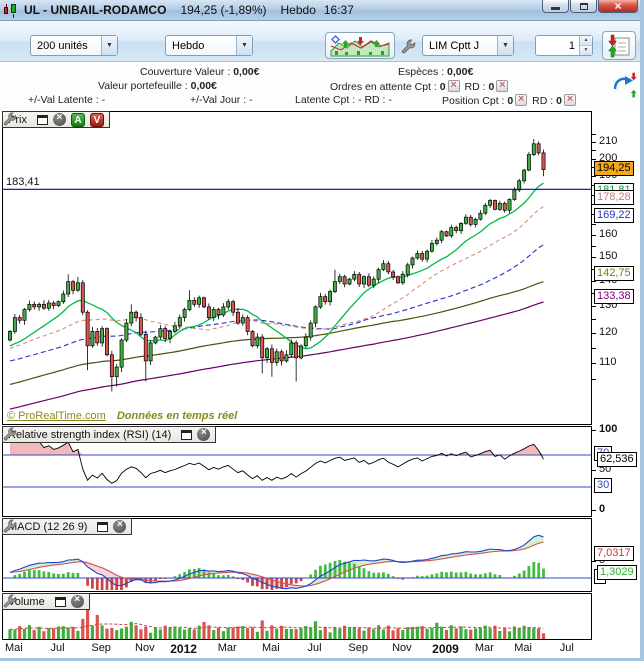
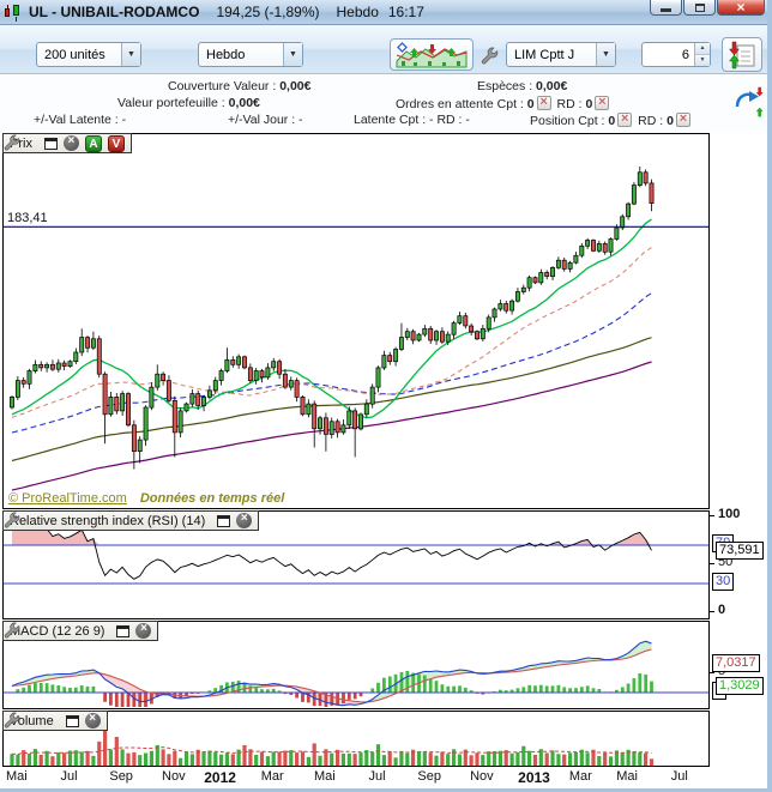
  UL - UNIBAIL-RODAMCO
  194,25 (-1,89%)
  Hebdo
- 16:37
+ 16:17
  200 unités
  Hebdo
  LIM Cptt J
- 1
+ 6
  Couverture Valeur : 0,00€
  Espèces : 0,00€
  Valeur portefeuille : 0,00€
  Ordres en attente Cpt : 0 RD : 0
  +/-Val Latente : -
  +/-Val Jour : -
  Latente Cpt : - RD : -
  Position Cpt : 0 RD : 0
  rix
  A
  V
  183,41
  © ProRealTime.com Données en temps réel
  elative strength index (RSI) (14)
  ACD (12 26 9)
  olume
- 110
- 120
- 130
- 150
- 160
- 200
- 210
- 178,28
- 169,22
- 142,75
- 133,38
- 194,25
  100
  50
  0
  30
- 62,536
+ 73,591
  7,0317
  1,3029
  Mai
  Jul
  Sep
  Nov
  2012
  Mar
  Mai
  Jul
  Sep
  Nov
- 2009
+ 2013
  Mar
  Mai
  Jul
